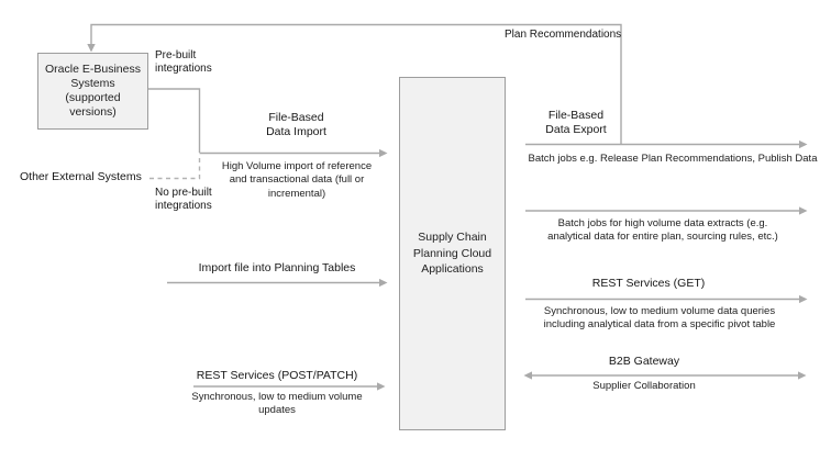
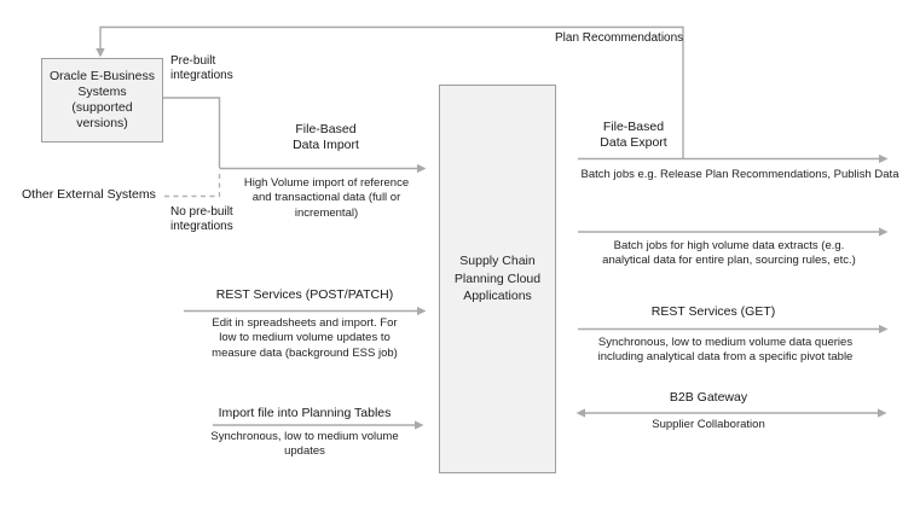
  Oracle E-Business
  Systems
  (supported
  versions)
  Supply Chain
  Planning Cloud
  Applications
  Pre-built
  integrations
  No pre-built
  integrations
  Other External Systems
  Plan Recommendations
  File-Based
  Data Import
  High Volume import of reference
  and transactional data (full or
  incremental)
- Import file into Planning Tables
+ REST Services (POST/PATCH)
+ Edit in spreadsheets and import. For
+ low to medium volume updates to
+ measure data (background ESS job)
- REST Services (POST/PATCH)
+ Import file into Planning Tables
  Synchronous, low to medium volume
  updates
  File-Based
  Data Export
  Batch jobs e.g. Release Plan Recommendations, Publish Data
  Batch jobs for high volume data extracts (e.g.
  analytical data for entire plan, sourcing rules, etc.)
  REST Services (GET)
  Synchronous, low to medium volume data queries
  including analytical data from a specific pivot table
  B2B Gateway
  Supplier Collaboration
